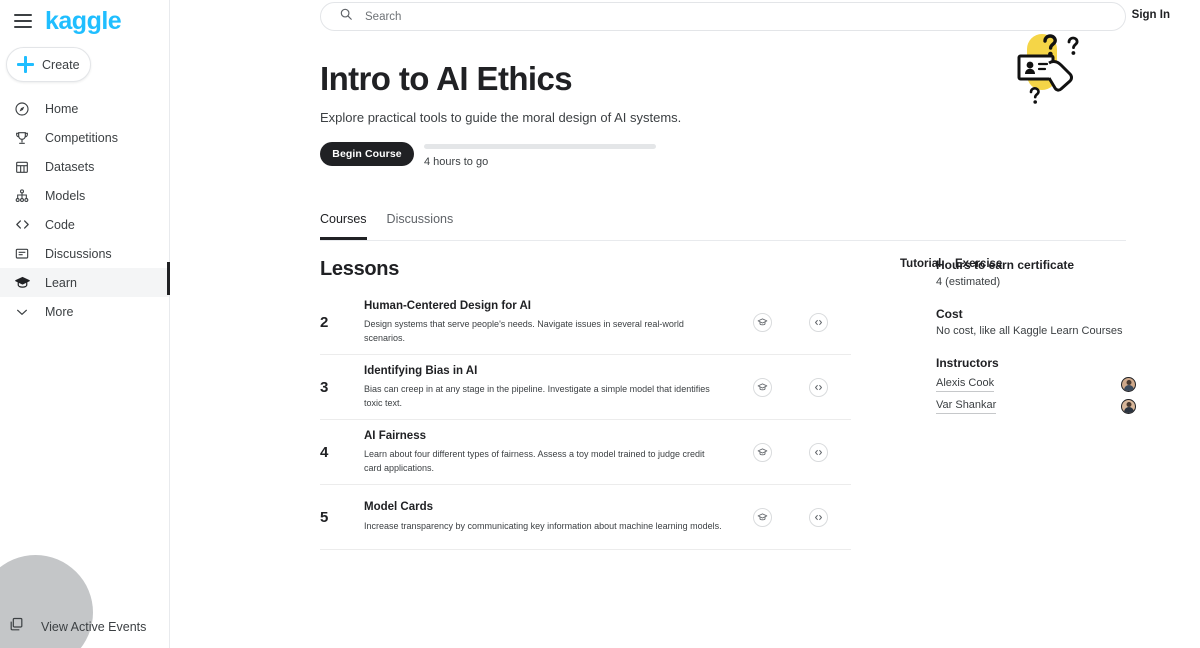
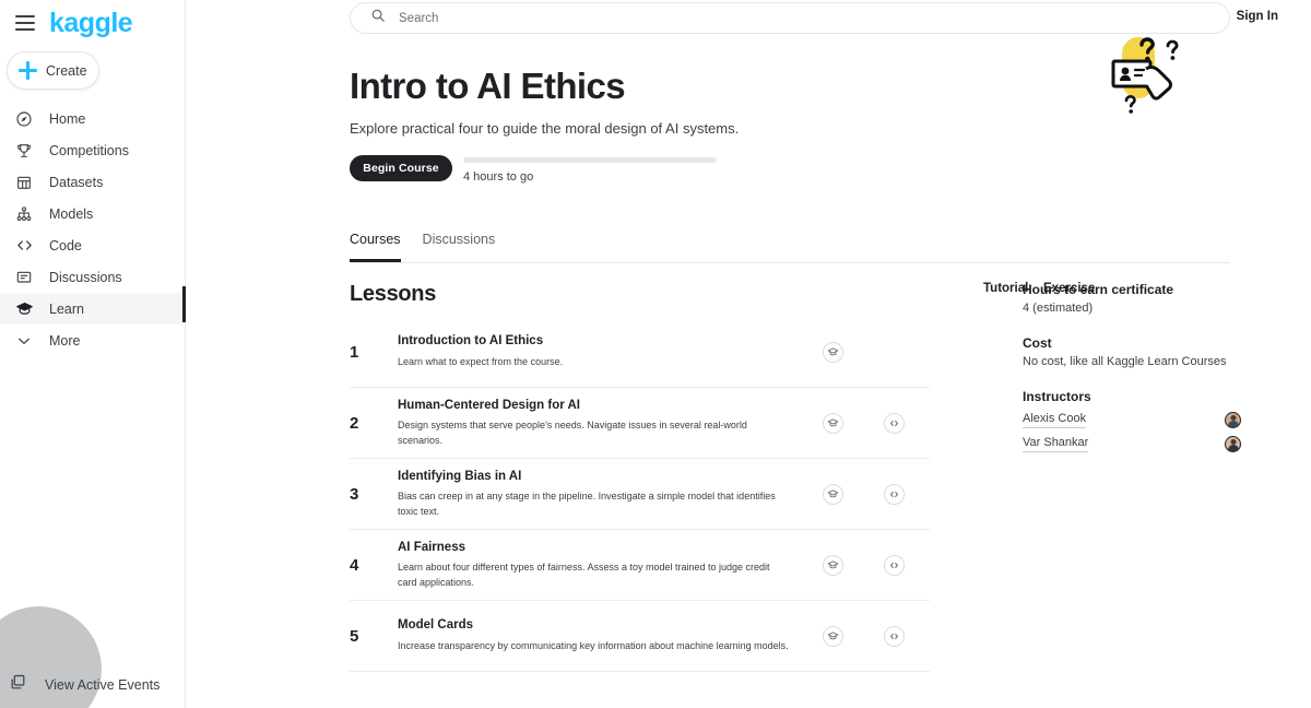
  kaggle
  Create
  Home
  Competitions
  Datasets
  Models
  Code
  Discussions
  Learn
  More
  View Active Events
  Search
  Sign In
  Intro to AI Ethics
- Explore practical tools to guide the moral design of AI systems.
+ Explore practical four to guide the moral design of AI systems.
  Begin Course
  4 hours to go
  Courses
  Discussions
  Lessons
  Tutorial
  Exercise
+ 1
+ Introduction to AI Ethics
+ Learn what to expect from the course.
  2
  Human-Centered Design for AI
  Design systems that serve people's needs. Navigate issues in several real-world scenarios.
  3
  Identifying Bias in AI
  Bias can creep in at any stage in the pipeline. Investigate a simple model that identifies toxic text.
  4
  AI Fairness
  Learn about four different types of fairness. Assess a toy model trained to judge credit card applications.
  5
  Model Cards
  Increase transparency by communicating key information about machine learning models.
  Hours to earn certificate
  4 (estimated)
  Cost
  No cost, like all Kaggle Learn Courses
  Instructors
  Alexis Cook
  Var Shankar
